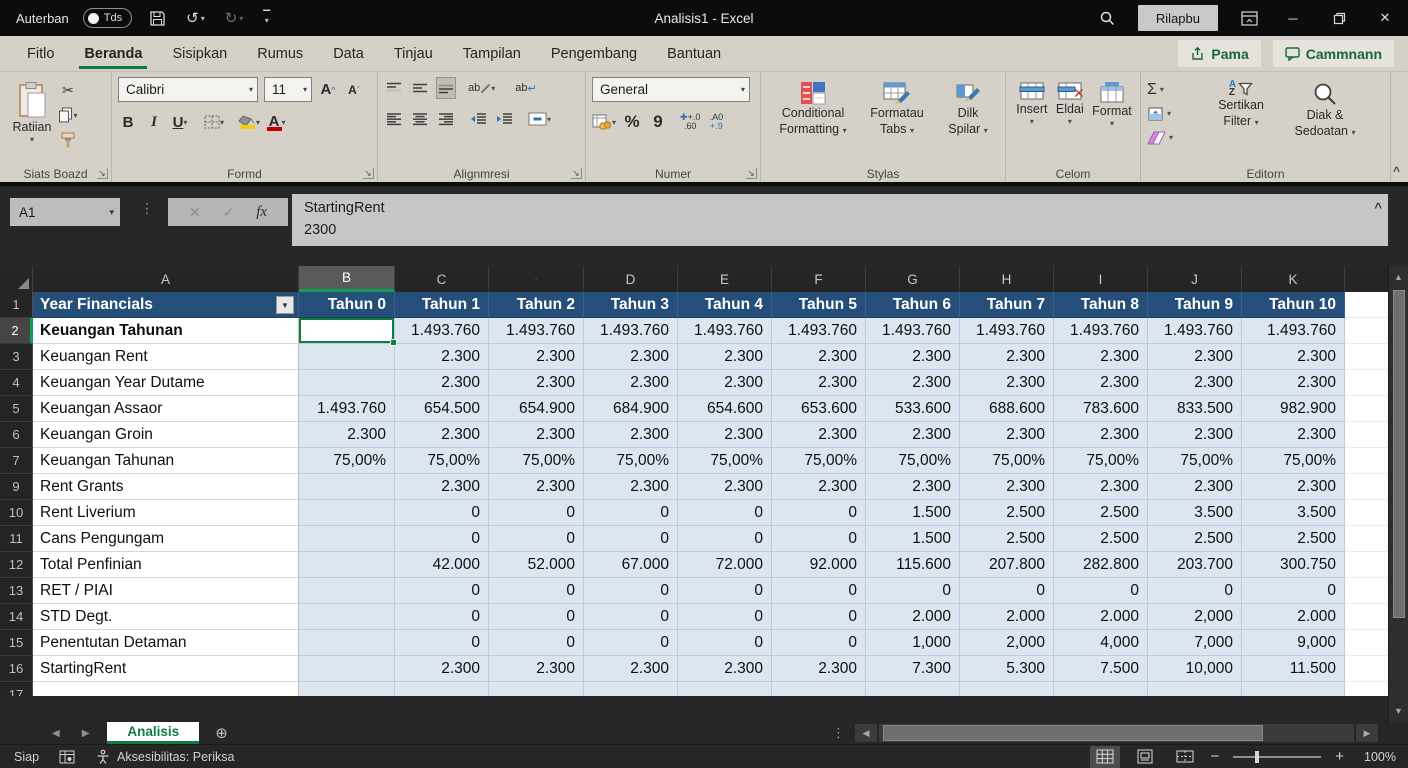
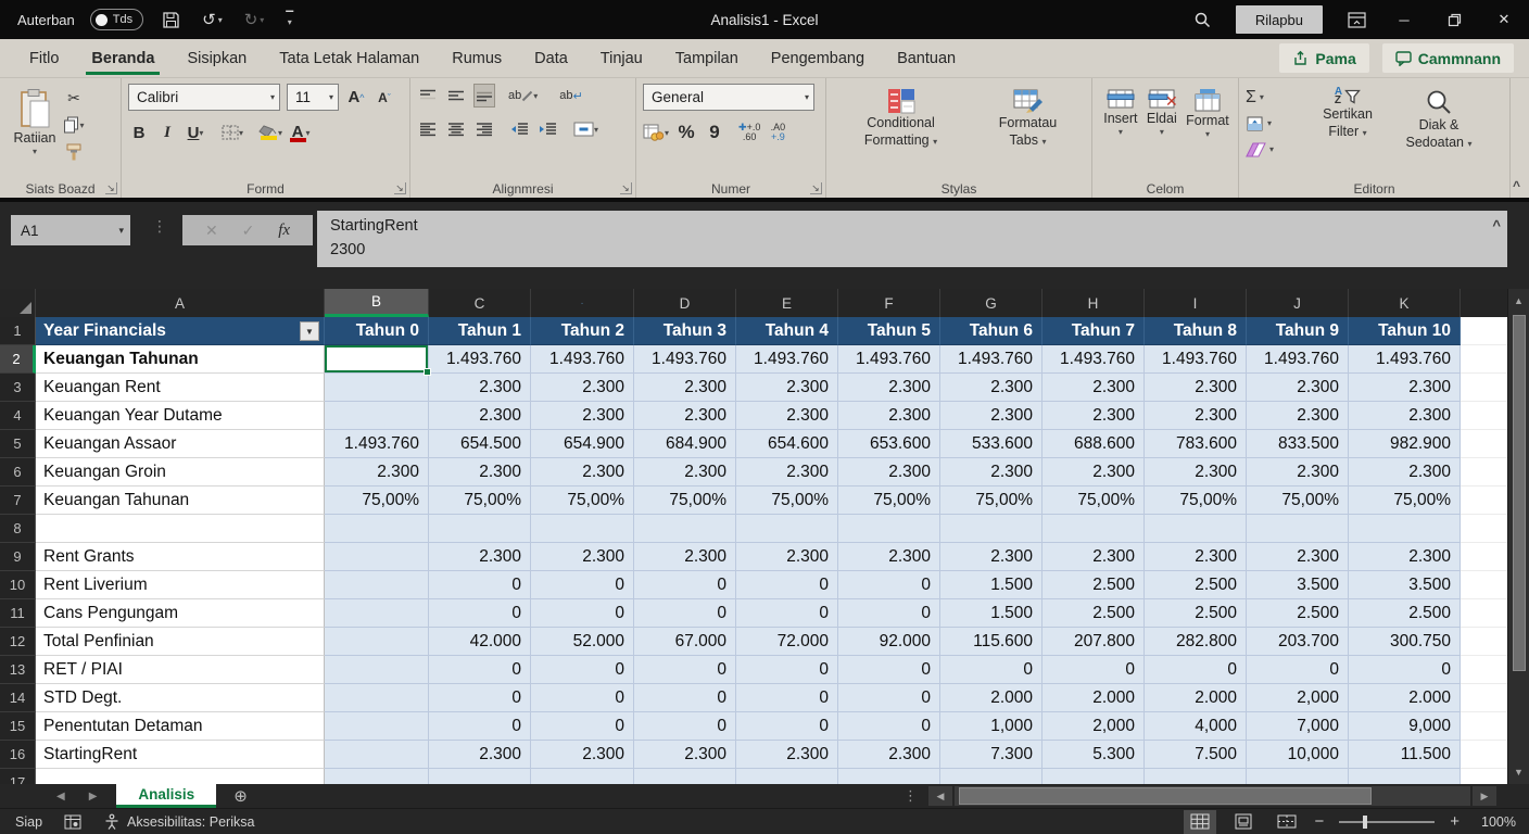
  Auterban
  Tds
  ↺
  ▾
  ↻
  ▾
  ▔
  ▾
  Analisis1 - Excel
  Rilapbu
  ─
  ✕
  Fitlo
  Beranda
  Sisipkan
+ Tata Letak Halaman
  Rumus
  Data
  Tinjau
  Tampilan
  Pengembang
  Bantuan
  Pama
  Cammnann
  Ratiian
  ▾
  ✂
  ▾
  Siats Boazd
  ↘
  Calibri
  ▾
  11
  ▾
  A
  ^
  A
  ˇ
  B
  I
  U
  ▾
  ▾
  ▾
  A
  ▾
  Formd
  ↘
  ab
  ▾
  ab
  ↵
  ▾
  Alignmresi
  ↘
  General
  ▾
  ▾
  %
  9
  ✚+.0
  .60
  .A0
  +.9
  Numer
  ↘
  Conditional
  Formatting ▾
  Formatau
  Tabs ▾
- Dilk
- Spilar ▾
  Stylas
  Insert
  ▾
  ✕
  Eldai
  ▾
  Format
  ▾
  Celom
  Σ
  ▾
  ▾
  ▾
  A
  Z
  Sertikan
  Filter ▾
  Diak &
  Sedoatan ▾
  Editorn
  ^
  A1
  ▾
  ⋮
  ✕
  ✓
  fx
  StartingRent
  2300
  ^
  A
  B
  C
  ·
  D
  E
  F
  G
  H
  I
  J
  K
  1
  Year Financials
  ▼
  Tahun 0
  Tahun 1
  Tahun 2
  Tahun 3
  Tahun 4
  Tahun 5
  Tahun 6
  Tahun 7
  Tahun 8
  Tahun 9
  Tahun 10
  2
  Keuangan Tahunan
  1.493.760
  1.493.760
  1.493.760
  1.493.760
  1.493.760
  1.493.760
  1.493.760
  1.493.760
  1.493.760
  1.493.760
  3
  Keuangan Rent
  2.300
  2.300
  2.300
  2.300
  2.300
  2.300
  2.300
  2.300
  2.300
  2.300
  4
  Keuangan Year Dutame
  2.300
  2.300
  2.300
  2.300
  2.300
  2.300
  2.300
  2.300
  2.300
  2.300
  5
  Keuangan Assaor
  1.493.760
  654.500
  654.900
  684.900
  654.600
  653.600
  533.600
  688.600
  783.600
  833.500
  982.900
  6
  Keuangan Groin
  2.300
  2.300
  2.300
  2.300
  2.300
  2.300
  2.300
  2.300
  2.300
  2.300
  2.300
  7
  Keuangan Tahunan
  75,00%
  75,00%
  75,00%
  75,00%
  75,00%
  75,00%
  75,00%
  75,00%
  75,00%
  75,00%
  75,00%
+ 8
  9
  Rent Grants
  2.300
  2.300
  2.300
  2.300
  2.300
  2.300
  2.300
  2.300
  2.300
  2.300
  10
  Rent Liverium
  0
  0
  0
  0
  0
  1.500
  2.500
  2.500
  3.500
  3.500
  11
  Cans Pengungam
  0
  0
  0
  0
  0
  1.500
  2.500
  2.500
  2.500
  2.500
  12
  Total Penfinian
  42.000
  52.000
  67.000
  72.000
  92.000
  115.600
  207.800
  282.800
  203.700
  300.750
  13
  RET / PIAI
  0
  0
  0
  0
  0
  0
  0
  0
  0
  0
  14
  STD Degt.
  0
  0
  0
  0
  0
  2.000
  2.000
  2.000
  2,000
  2.000
  15
  Penentutan Detaman
  0
  0
  0
  0
  0
  1,000
  2,000
  4,000
  7,000
  9,000
  16
  StartingRent
  2.300
  2.300
  2.300
  2.300
  2.300
  7.300
  5.300
  7.500
  10,000
  11.500
  17
  ▲
  ▼
  ◀
  ▶
  Analisis
  ⊕
  ⋮
  ◀
  ▶
  Siap
  Aksesibilitas: Periksa
  −
  +
  100%
